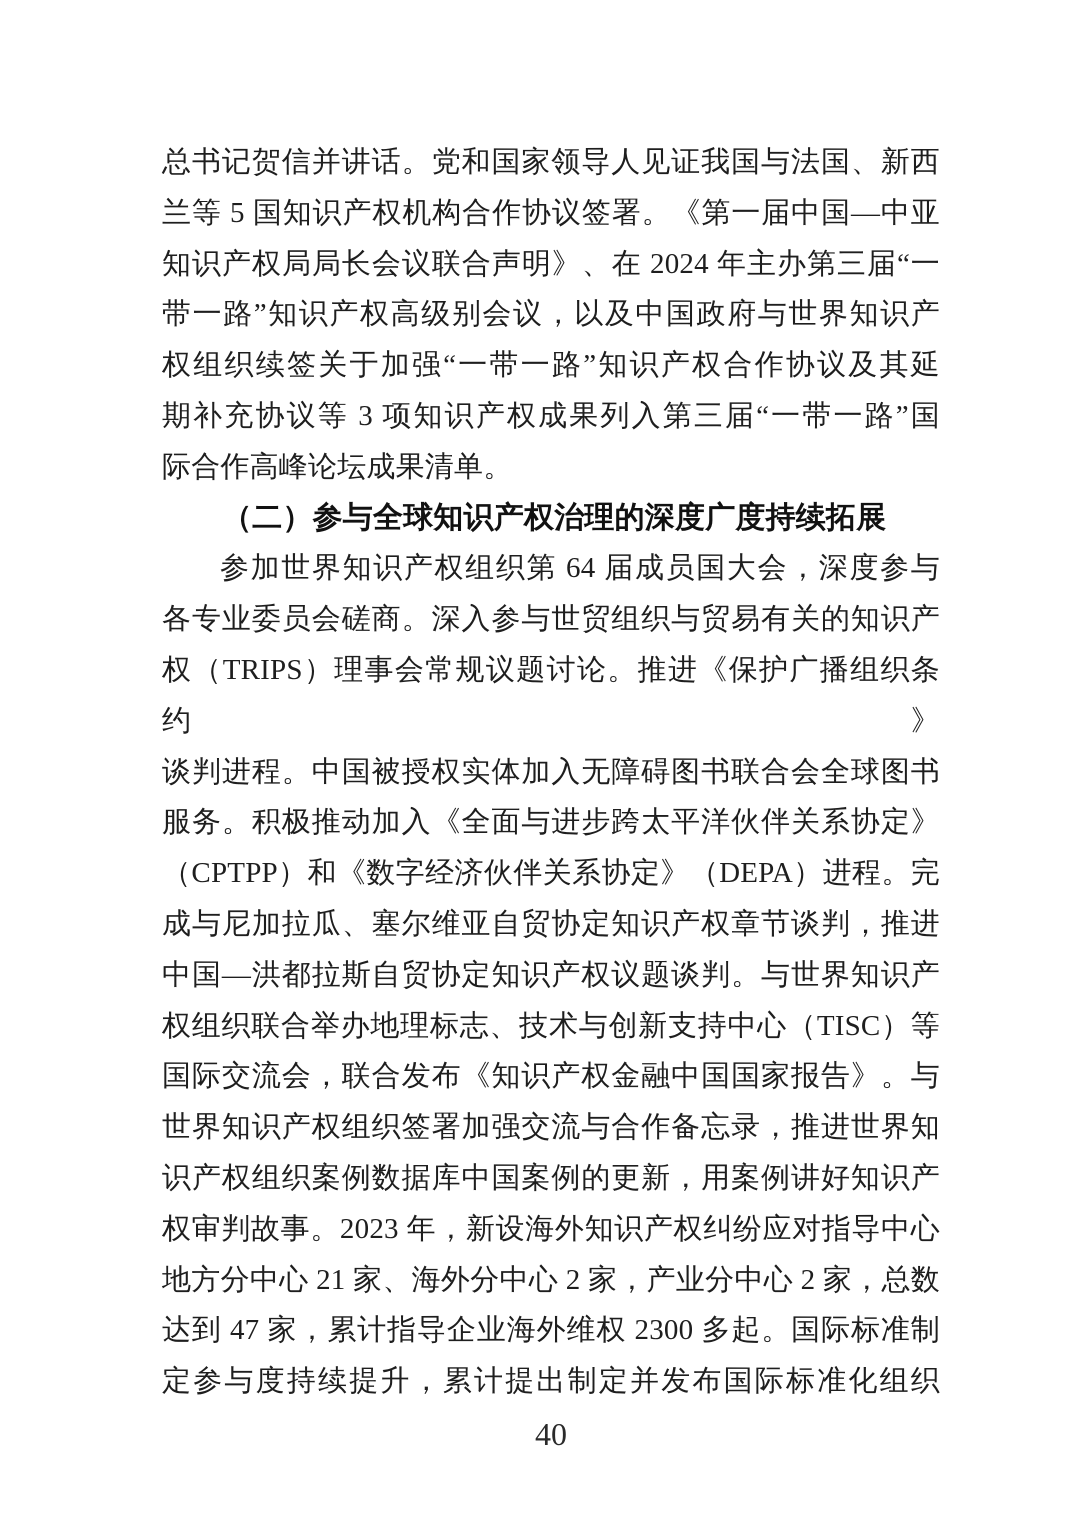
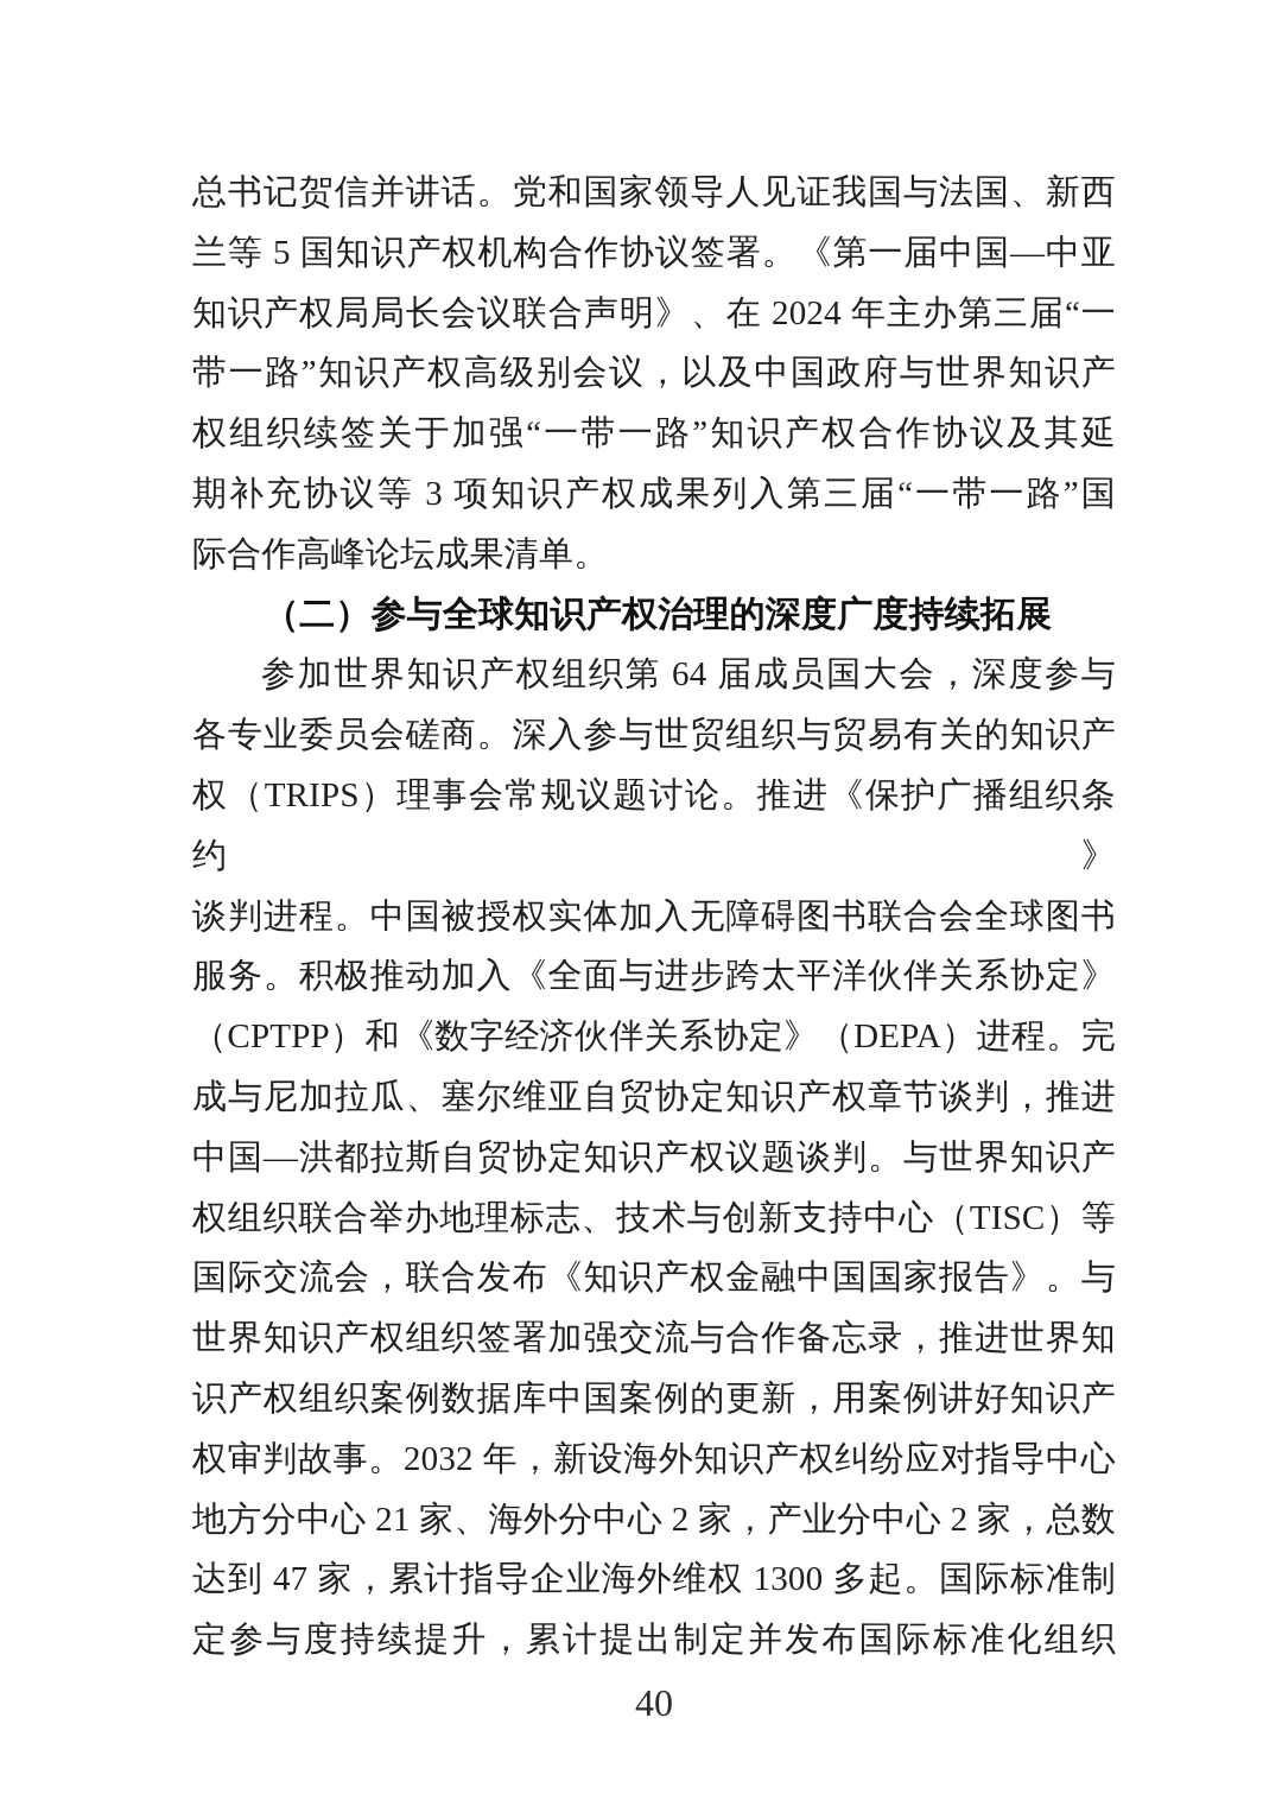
  总书记贺信并讲话。党和国家领导人见证我国与法国、新西
  兰等 5 国知识产权机构合作协议签署。《第一届中国—中亚
  知识产权局局长会议联合声明》、在 2024 年主办第三届“一
  带一路”知识产权高级别会议，以及中国政府与世界知识产
  权组织续签关于加强“一带一路”知识产权合作协议及其延
  期补充协议等 3 项知识产权成果列入第三届“一带一路”国
  际合作高峰论坛成果清单。
  （二）参与全球知识产权治理的深度广度持续拓展
  参加世界知识产权组织第 64 届成员国大会，深度参与
  各专业委员会磋商。深入参与世贸组织与贸易有关的知识产
  权（TRIPS）理事会常规议题讨论。推进《保护广播组织条约》
  谈判进程。中国被授权实体加入无障碍图书联合会全球图书
  服务。积极推动加入《全面与进步跨太平洋伙伴关系协定》
  （CPTPP）和《数字经济伙伴关系协定》（DEPA）进程。完
  成与尼加拉瓜、塞尔维亚自贸协定知识产权章节谈判，推进
  中国—洪都拉斯自贸协定知识产权议题谈判。与世界知识产
  权组织联合举办地理标志、技术与创新支持中心（TISC）等
  国际交流会，联合发布《知识产权金融中国国家报告》。与
  世界知识产权组织签署加强交流与合作备忘录，推进世界知
  识产权组织案例数据库中国案例的更新，用案例讲好知识产
- 权审判故事。2023 年，新设海外知识产权纠纷应对指导中心
+ 权审判故事。2032 年，新设海外知识产权纠纷应对指导中心
  地方分中心 21 家、海外分中心 2 家，产业分中心 2 家，总数
- 达到 47 家，累计指导企业海外维权 2300 多起。国际标准制
+ 达到 47 家，累计指导企业海外维权 1300 多起。国际标准制
  定参与度持续提升，累计提出制定并发布国际标准化组织
  40
